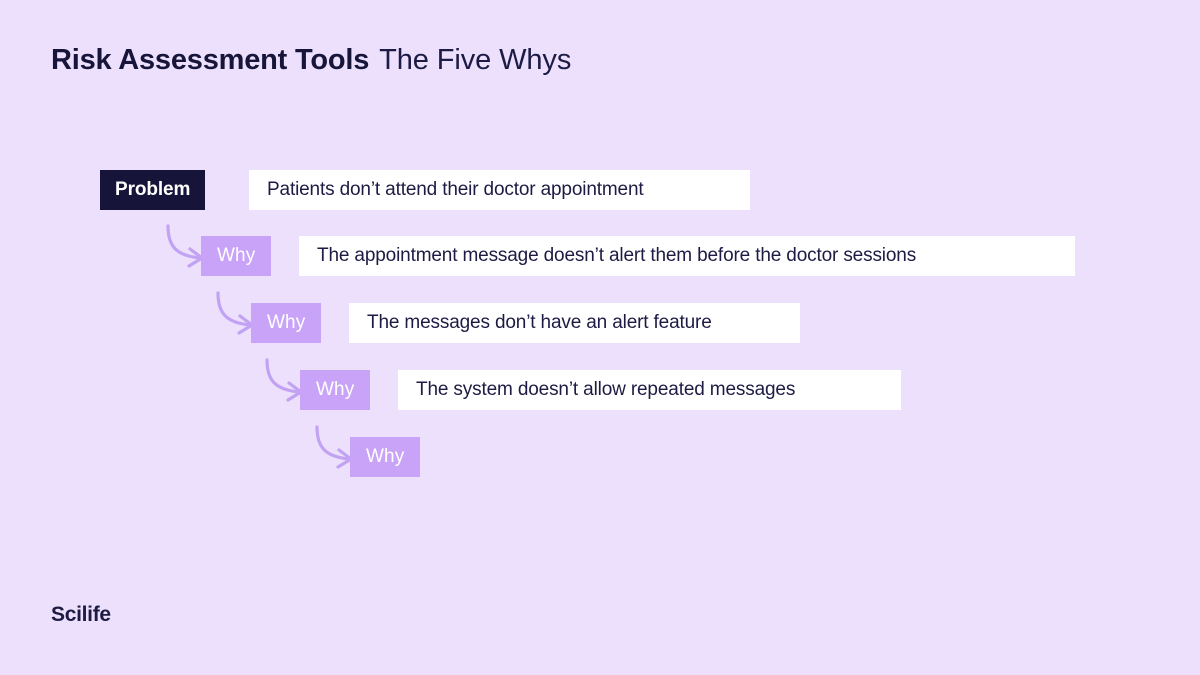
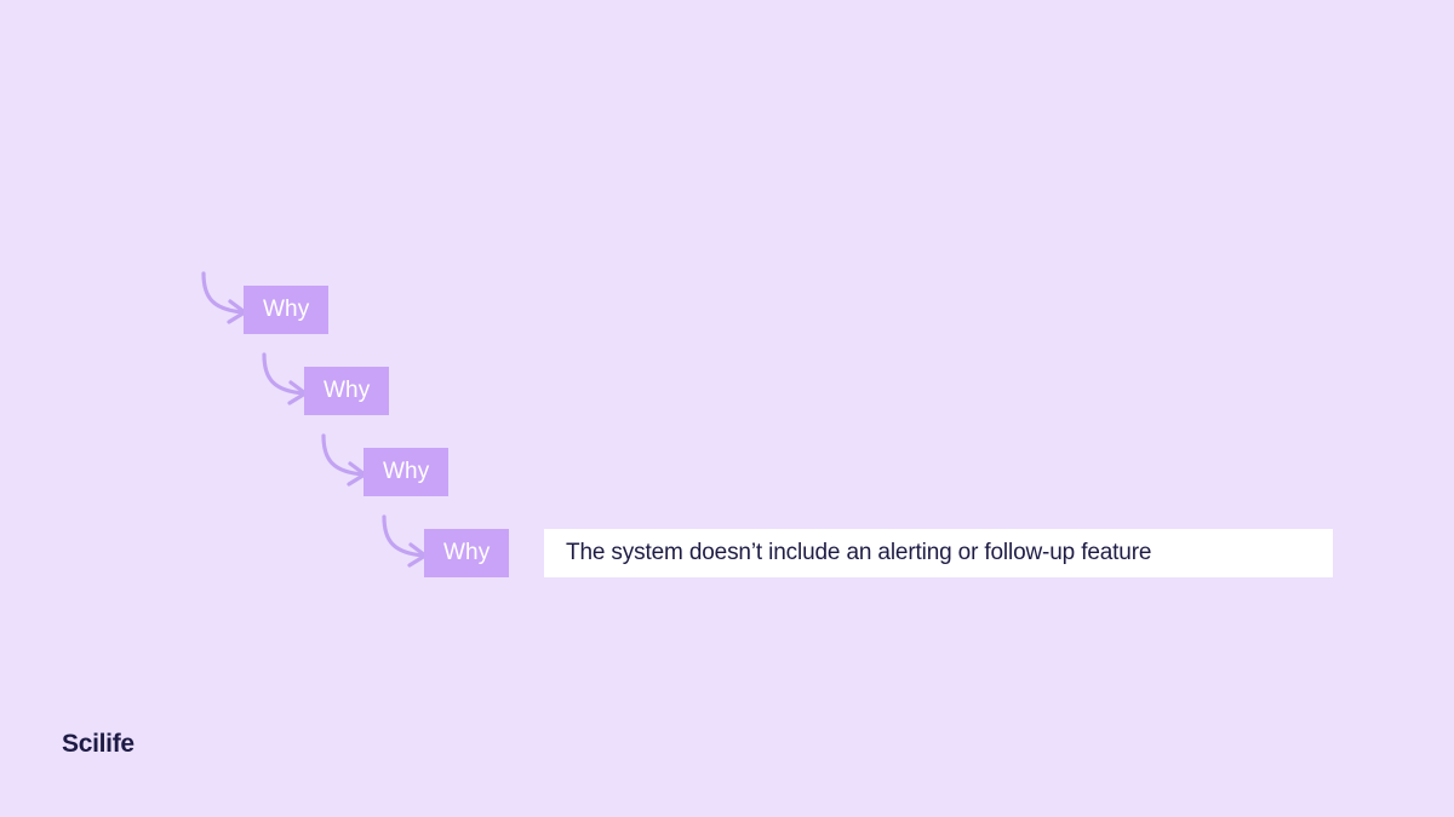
- Risk Assessment Tools The Five Whys
- Problem
- Patients don’t attend their doctor appointment
  Why
- The appointment message doesn’t alert them before the doctor sessions
  Why
- The messages don’t have an alert feature
  Why
- The system doesn’t allow repeated messages
  Why
+ The system doesn’t include an alerting or follow-up feature
  Scilife
